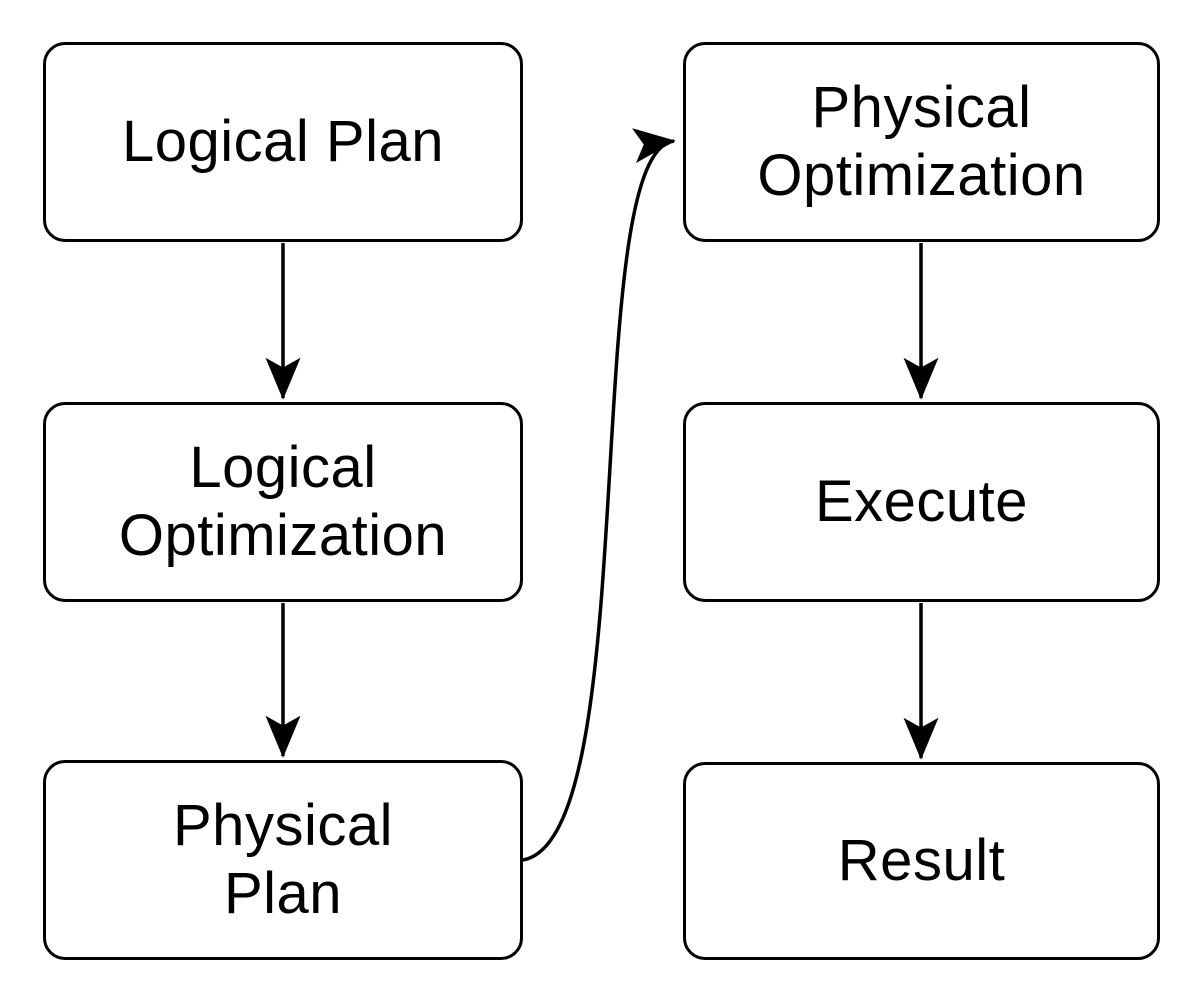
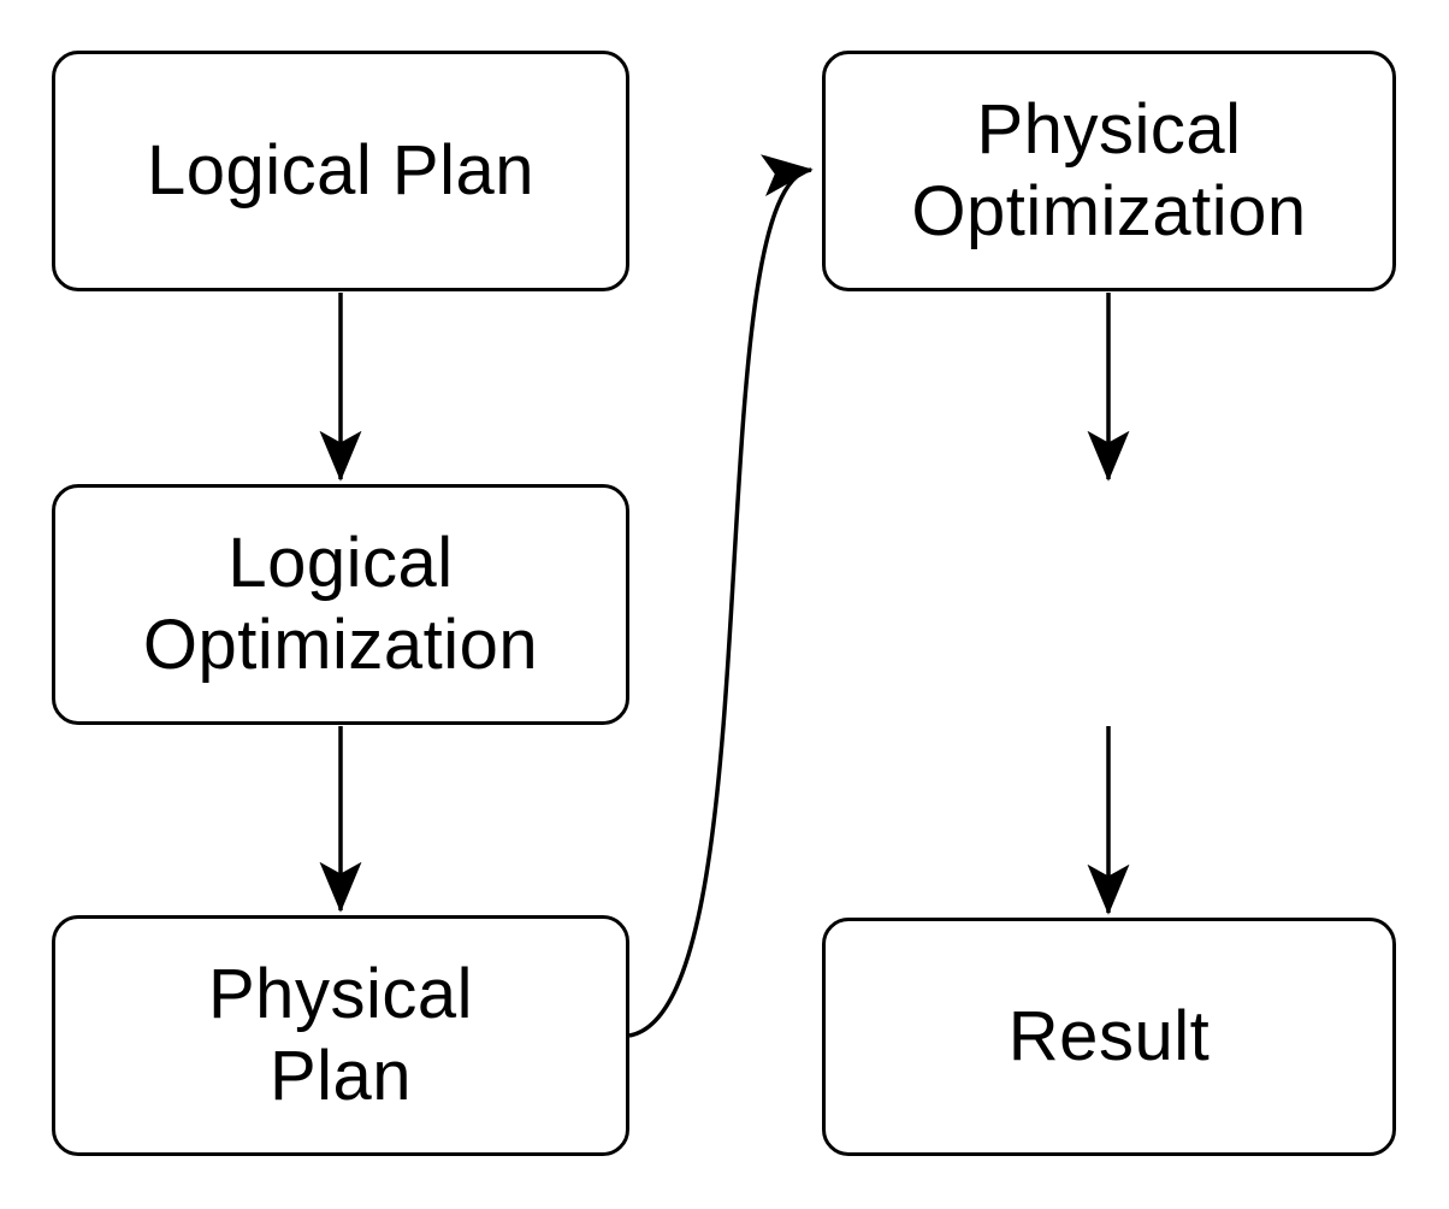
  Logical Plan
  Logical
  Optimization
  Physical
  Plan
  Physical
  Optimization
- Execute
  Result
